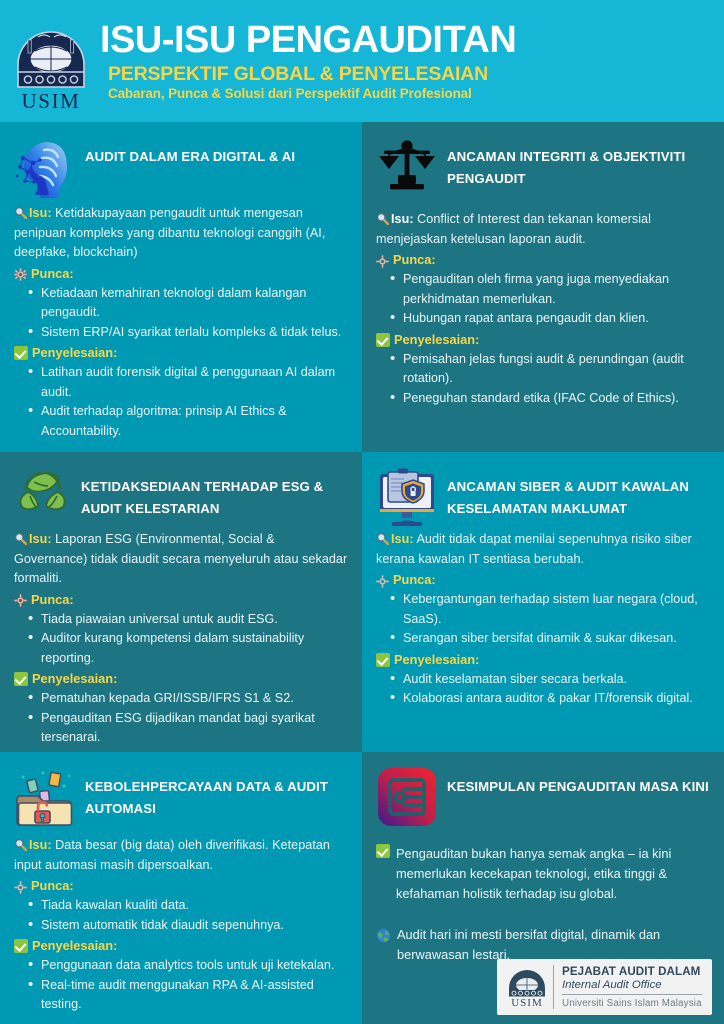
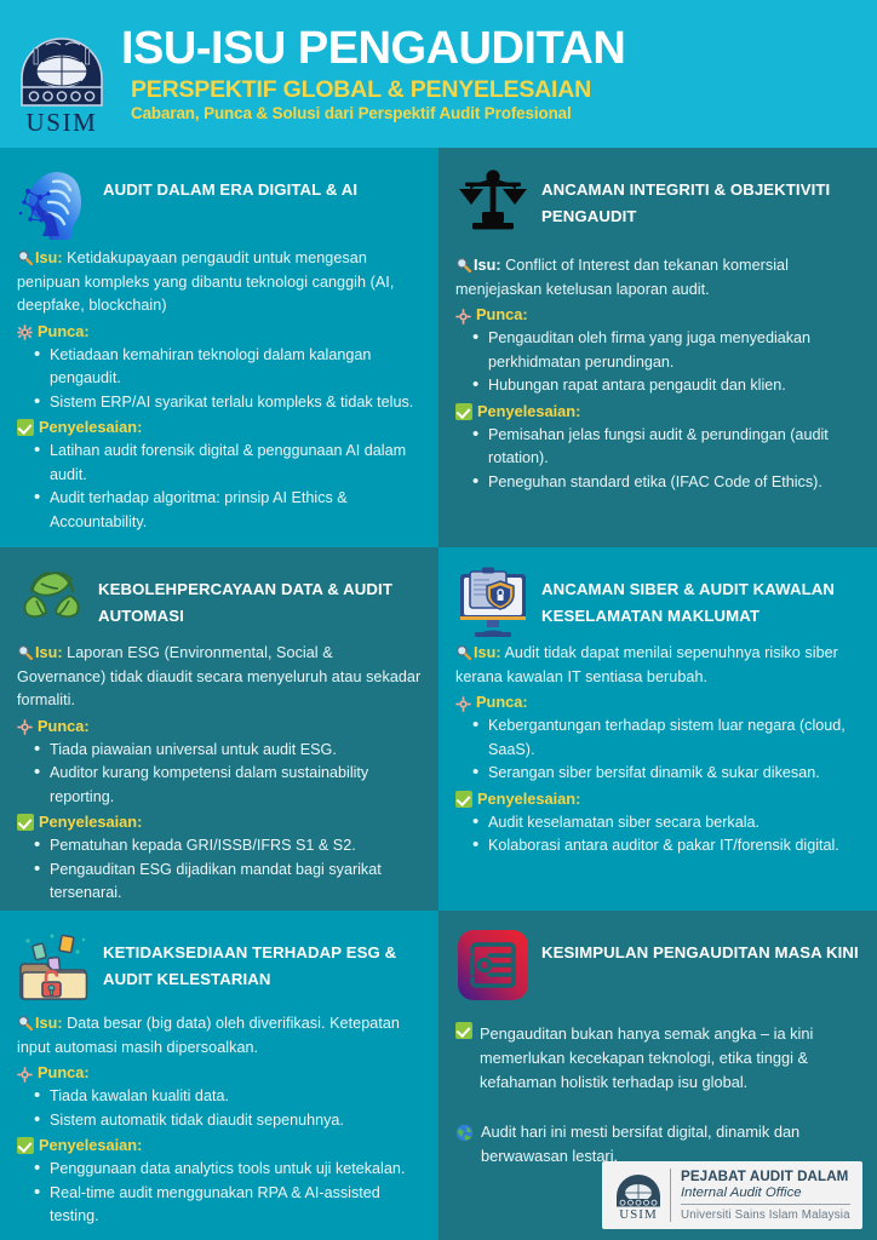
  USIM
  ISU-ISU PENGAUDITAN
  PERSPEKTIF GLOBAL & PENYELESAIAN
  Cabaran, Punca & Solusi dari Perspektif Audit Profesional
  AUDIT DALAM ERA DIGITAL & AI
  Isu: Ketidakupayaan pengaudit untuk mengesan penipuan kompleks yang dibantu teknologi canggih (AI, deepfake, blockchain)
  Punca:
  Ketiadaan kemahiran teknologi dalam kalangan pengaudit.
  Sistem ERP/AI syarikat terlalu kompleks & tidak telus.
  Penyelesaian:
  Latihan audit forensik digital & penggunaan AI dalam audit.
  Audit terhadap algoritma: prinsip AI Ethics & Accountability.
  ANCAMAN INTEGRITI & OBJEKTIVITI PENGAUDIT
  Isu: Conflict of Interest dan tekanan komersial menjejaskan ketelusan laporan audit.
  Punca:
- Pengauditan oleh firma yang juga menyediakan perkhidmatan memerlukan.
+ Pengauditan oleh firma yang juga menyediakan perkhidmatan perundingan.
  Hubungan rapat antara pengaudit dan klien.
  Penyelesaian:
  Pemisahan jelas fungsi audit & perundingan (audit rotation).
  Peneguhan standard etika (IFAC Code of Ethics).
- KETIDAKSEDIAAN TERHADAP ESG & AUDIT KELESTARIAN
+ KEBOLEHPERCAYAAN DATA & AUDIT AUTOMASI
  Isu: Laporan ESG (Environmental, Social & Governance) tidak diaudit secara menyeluruh atau sekadar formaliti.
  Punca:
  Tiada piawaian universal untuk audit ESG.
  Auditor kurang kompetensi dalam sustainability reporting.
  Penyelesaian:
  Pematuhan kepada GRI/ISSB/IFRS S1 & S2.
  Pengauditan ESG dijadikan mandat bagi syarikat tersenarai.
  ANCAMAN SIBER & AUDIT KAWALAN KESELAMATAN MAKLUMAT
  Isu: Audit tidak dapat menilai sepenuhnya risiko siber kerana kawalan IT sentiasa berubah.
  Punca:
  Kebergantungan terhadap sistem luar negara (cloud, SaaS).
  Serangan siber bersifat dinamik & sukar dikesan.
  Penyelesaian:
  Audit keselamatan siber secara berkala.
  Kolaborasi antara auditor & pakar IT/forensik digital.
- KEBOLEHPERCAYAAN DATA & AUDIT AUTOMASI
+ KETIDAKSEDIAAN TERHADAP ESG & AUDIT KELESTARIAN
  Isu: Data besar (big data) oleh diverifikasi. Ketepatan input automasi masih dipersoalkan.
  Punca:
  Tiada kawalan kualiti data.
  Sistem automatik tidak diaudit sepenuhnya.
  Penyelesaian:
  Penggunaan data analytics tools untuk uji ketekalan.
  Real-time audit menggunakan RPA & AI-assisted testing.
  KESIMPULAN PENGAUDITAN MASA KINI
  Pengauditan bukan hanya semak angka – ia kini memerlukan kecekapan teknologi, etika tinggi & kefahaman holistik terhadap isu global.
  Audit hari ini mesti bersifat digital, dinamik dan berwawasan lestari.
  USIM
  PEJABAT AUDIT DALAM
  Internal Audit Office
  Universiti Sains Islam Malaysia
